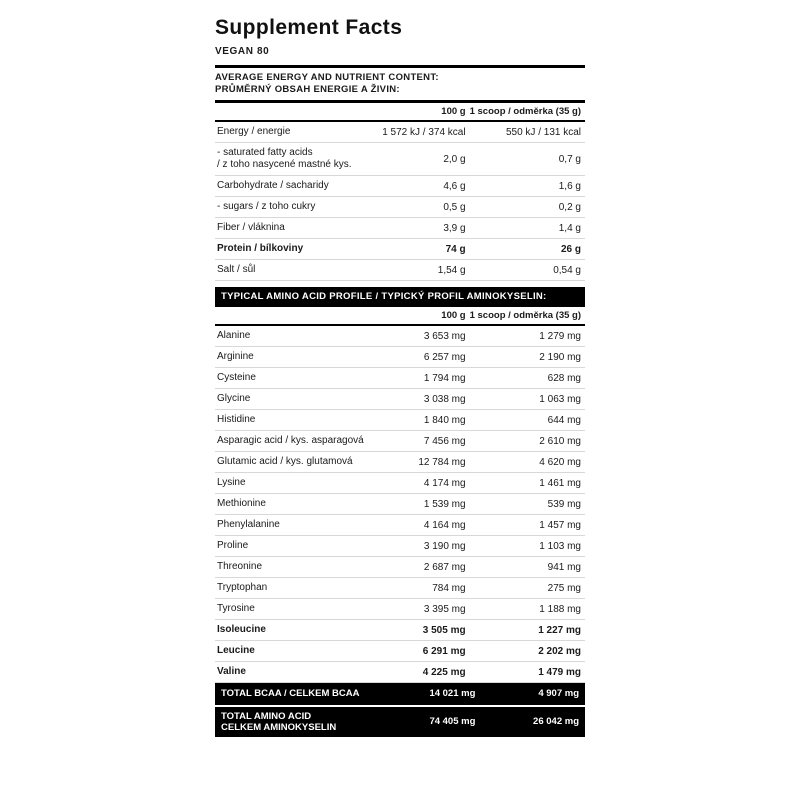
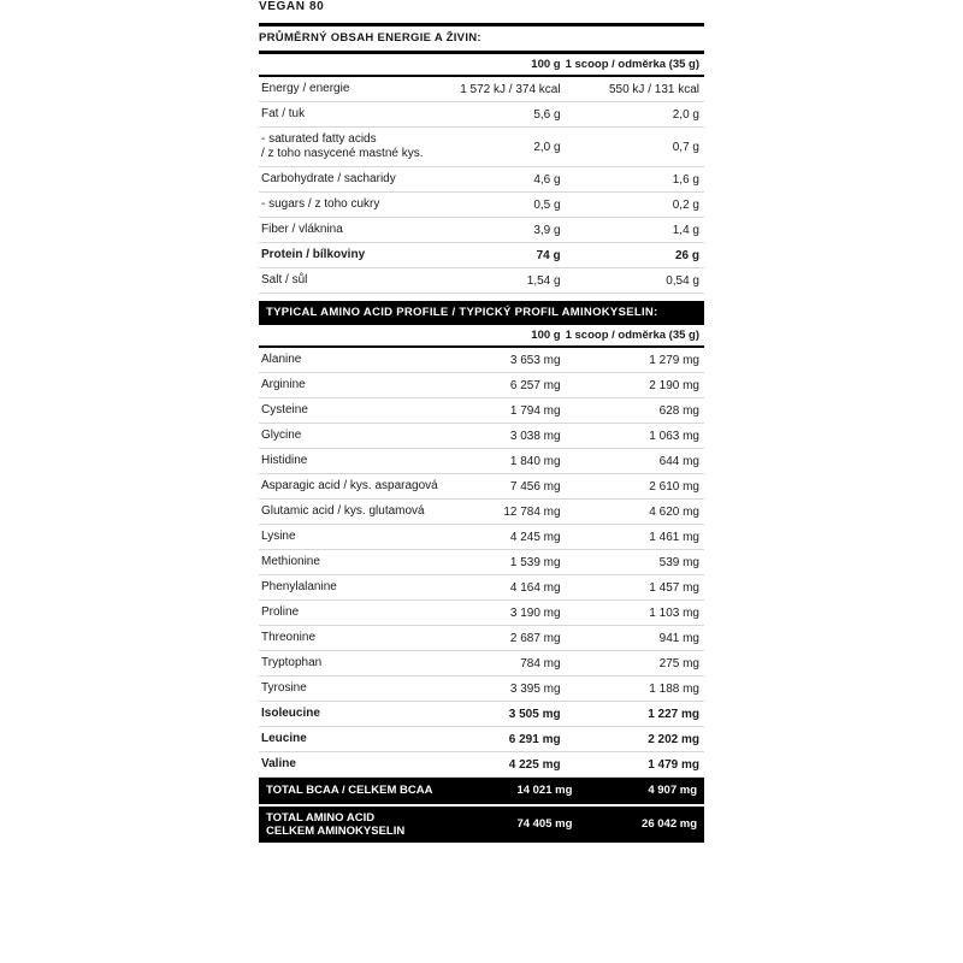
- Supplement Facts
  VEGAN 80
- AVERAGE ENERGY AND NUTRIENT CONTENT:
  PRŮMĚRNÝ OBSAH ENERGIE A ŽIVIN:
  	100 g	1 scoop / odměrka (35 g)
  Energy / energie	1 572 kJ / 374 kcal	550 kJ / 131 kcal
+ Fat / tuk	5,6 g	2,0 g
  - saturated fatty acids/ z toho nasycené mastné kys.	2,0 g	0,7 g
  Carbohydrate / sacharidy	4,6 g	1,6 g
  - sugars / z toho cukry	0,5 g	0,2 g
  Fiber / vláknina	3,9 g	1,4 g
  Protein / bílkoviny	74 g	26 g
  Salt / sůl	1,54 g	0,54 g
  TYPICAL AMINO ACID PROFILE / TYPICKÝ PROFIL AMINOKYSELIN:
  	100 g	1 scoop / odměrka (35 g)
  Alanine	3 653 mg	1 279 mg
  Arginine	6 257 mg	2 190 mg
  Cysteine	1 794 mg	628 mg
  Glycine	3 038 mg	1 063 mg
  Histidine	1 840 mg	644 mg
  Asparagic acid / kys. asparagová	7 456 mg	2 610 mg
  Glutamic acid / kys. glutamová	12 784 mg	4 620 mg
- Lysine	4 174 mg	1 461 mg
+ Lysine	4 245 mg	1 461 mg
  Methionine	1 539 mg	539 mg
  Phenylalanine	4 164 mg	1 457 mg
  Proline	3 190 mg	1 103 mg
  Threonine	2 687 mg	941 mg
  Tryptophan	784 mg	275 mg
  Tyrosine	3 395 mg	1 188 mg
  Isoleucine	3 505 mg	1 227 mg
  Leucine	6 291 mg	2 202 mg
  Valine	4 225 mg	1 479 mg
  TOTAL BCAA / CELKEM BCAA	14 021 mg	4 907 mg
  TOTAL AMINO ACIDCELKEM AMINOKYSELIN	74 405 mg	26 042 mg
